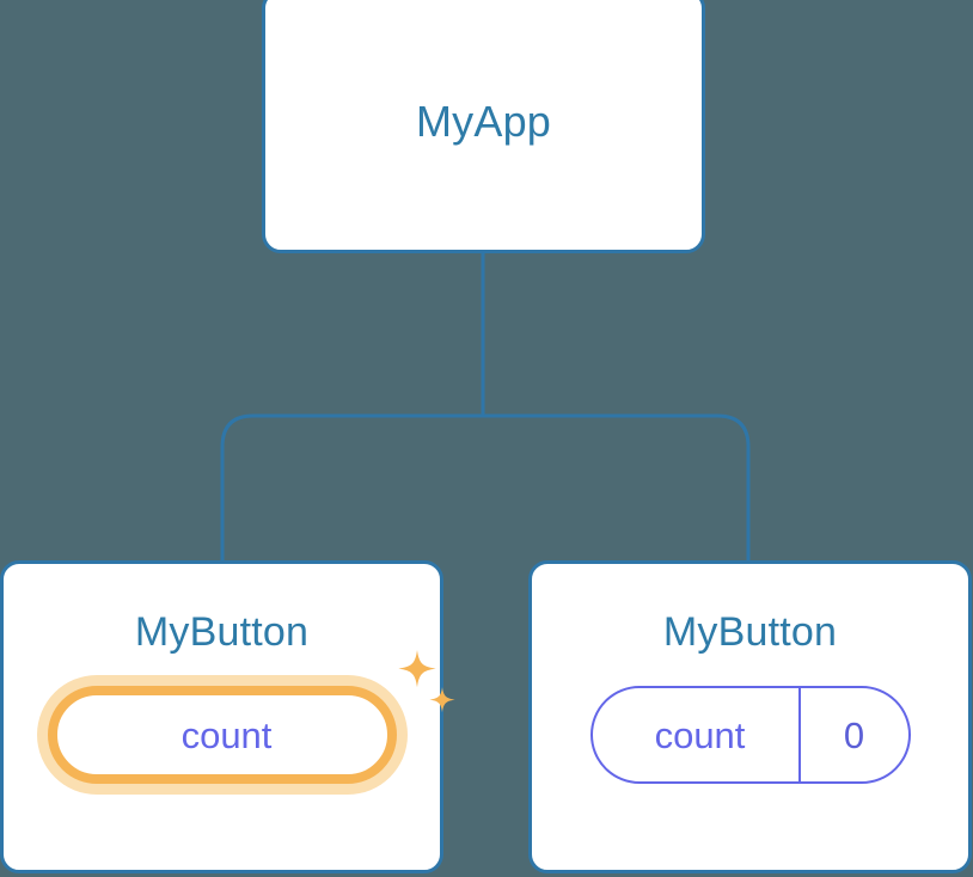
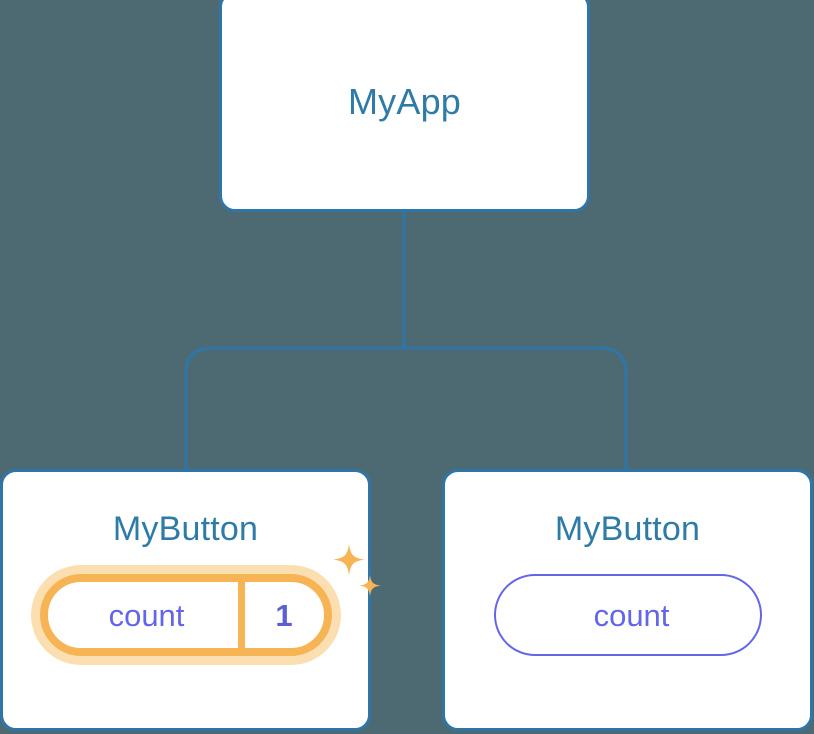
  MyApp
  MyButton
  count
+ 1
  MyButton
  count
- 0
